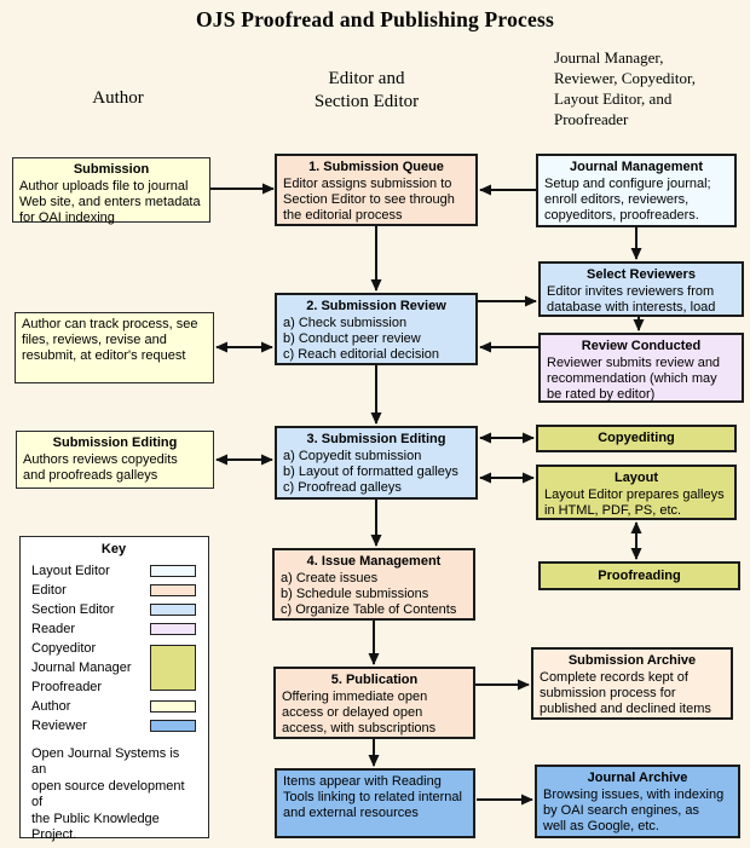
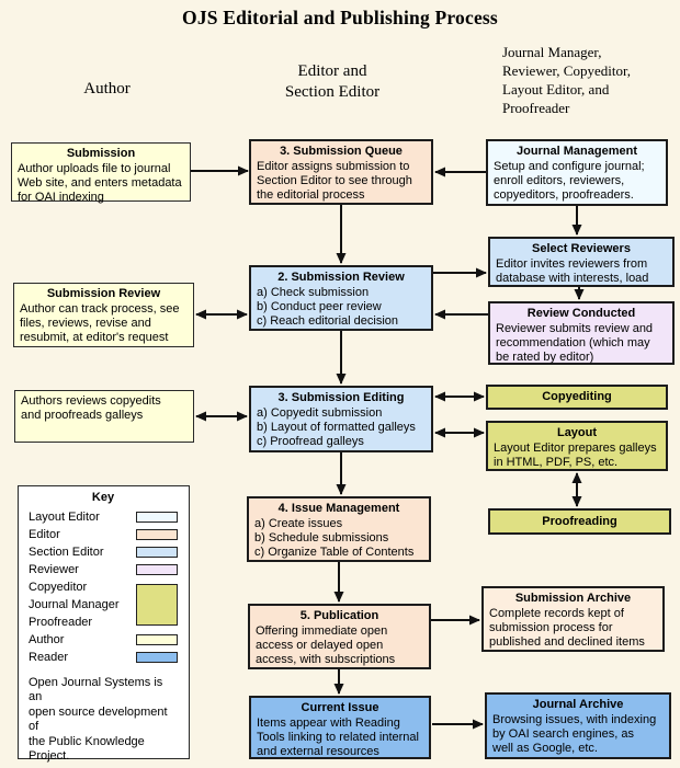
- OJS Proofread and Publishing Process
+ OJS Editorial and Publishing Process
  Author
  Editor and
  Section Editor
  Journal Manager,
  Reviewer, Copyeditor,
  Layout Editor, and
  Proofreader
  Submission
  Author uploads file to journal
  Web site, and enters metadata
  for OAI indexing
+ Submission Review
  Author can track process, see
  files, reviews, revise and
  resubmit, at editor's request
- Submission Editing
  Authors reviews copyedits
  and proofreads galleys
- 1. Submission Queue
+ 3. Submission Queue
  Editor assigns submission to
  Section Editor to see through
  the editorial process
  2. Submission Review
  a) Check submission
  b) Conduct peer review
  c) Reach editorial decision
  3. Submission Editing
  a) Copyedit submission
  b) Layout of formatted galleys
  c) Proofread galleys
  4. Issue Management
  a) Create issues
  b) Schedule submissions
  c) Organize Table of Contents
  5. Publication
  Offering immediate open
  access or delayed open
  access, with subscriptions
+ Current Issue
  Items appear with Reading
  Tools linking to related internal
  and external resources
  Journal Management
  Setup and configure journal;
  enroll editors, reviewers,
  copyeditors, proofreaders.
  Select Reviewers
  Editor invites reviewers from
  database with interests, load
  Review Conducted
  Reviewer submits review and
  recommendation (which may
  be rated by editor)
  Copyediting
  Layout
  Layout Editor prepares galleys
  in HTML, PDF, PS, etc.
  Proofreading
  Submission Archive
  Complete records kept of
  submission process for
  published and declined items
  Journal Archive
  Browsing issues, with indexing
  by OAI search engines, as
  well as Google, etc.
  Key
  Layout Editor
  Editor
  Section Editor
- Reader
+ Reviewer
  Copyeditor
  Journal Manager
  Proofreader
  Author
- Reviewer
+ Reader
  Open Journal Systems is an
  open source development of
  the Public Knowledge
  Project.
